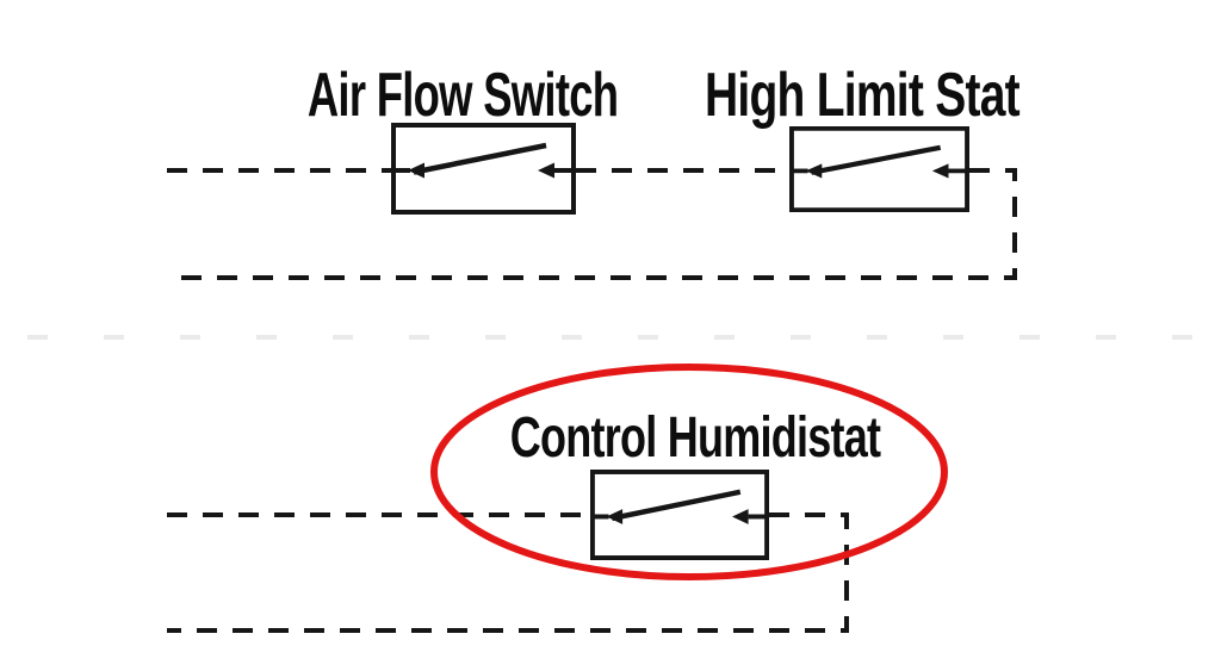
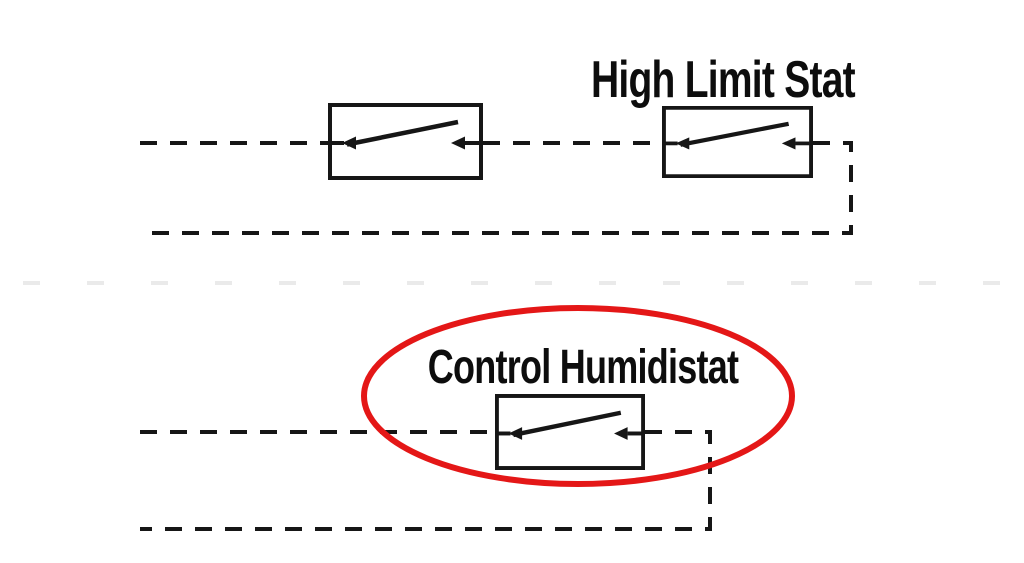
- Air Flow Switch
  High Limit Stat
  Control Humidistat
